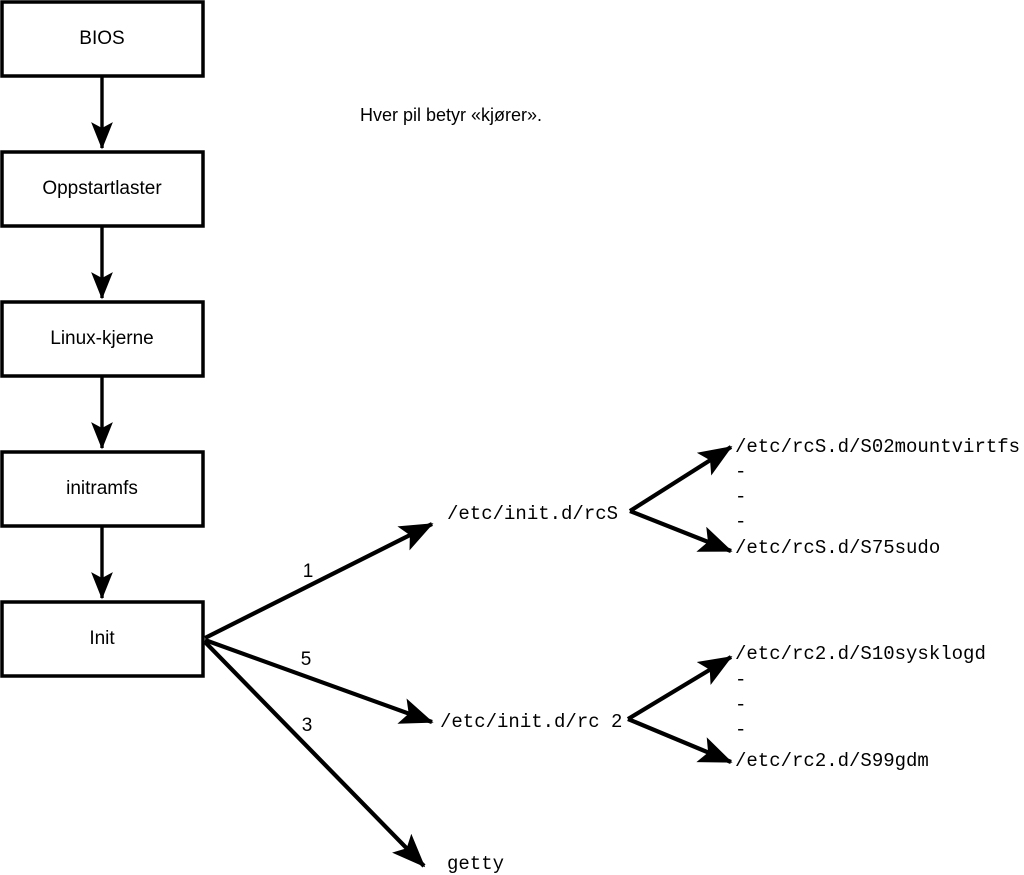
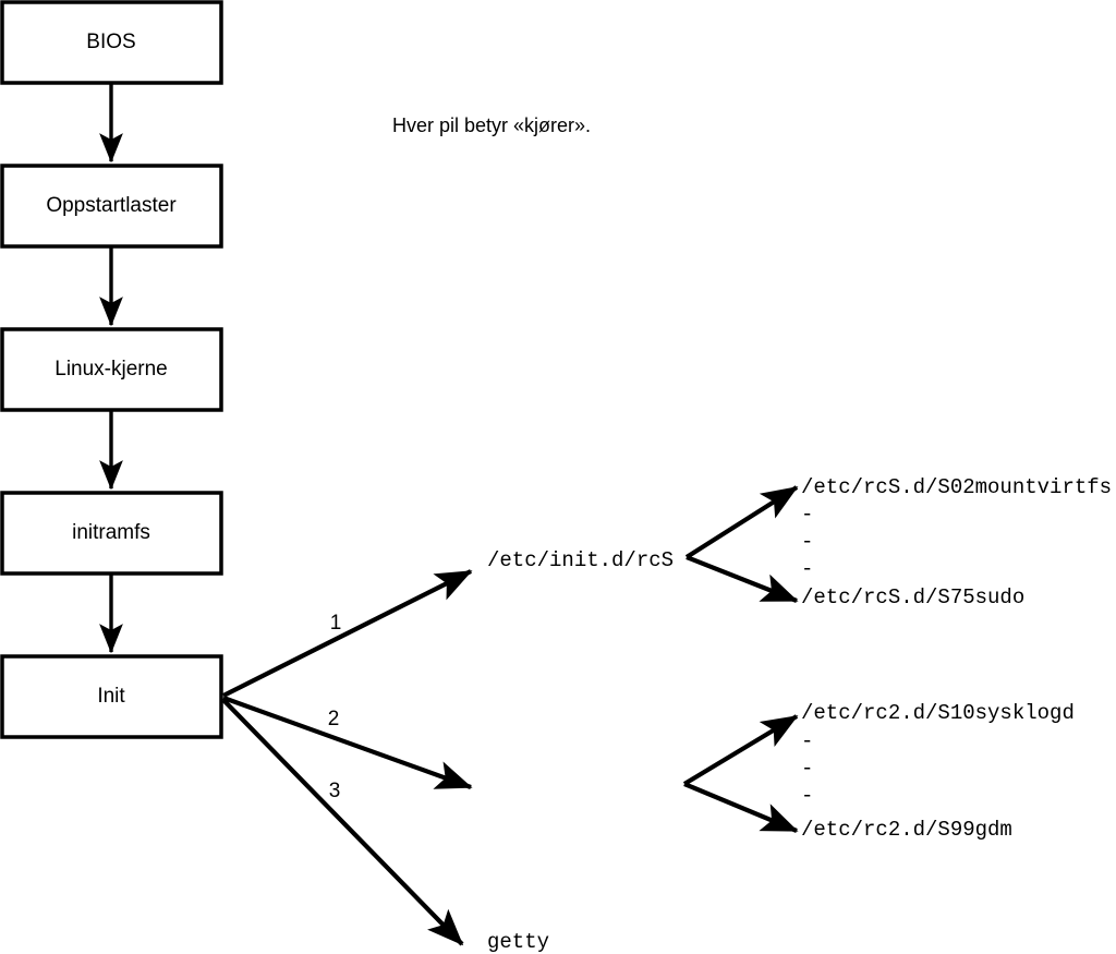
  BIOS
  Oppstartlaster
  Linux-kjerne
  initramfs
  Init
  1
- 5
+ 2
  3
  /etc/init.d/rcS
- /etc/init.d/rc 2
  getty
  /etc/rcS.d/S02mountvirtfs
  -
  -
  -
  /etc/rcS.d/S75sudo
  /etc/rc2.d/S10sysklogd
  -
  -
  -
  /etc/rc2.d/S99gdm
  Hver pil betyr «kjører».
